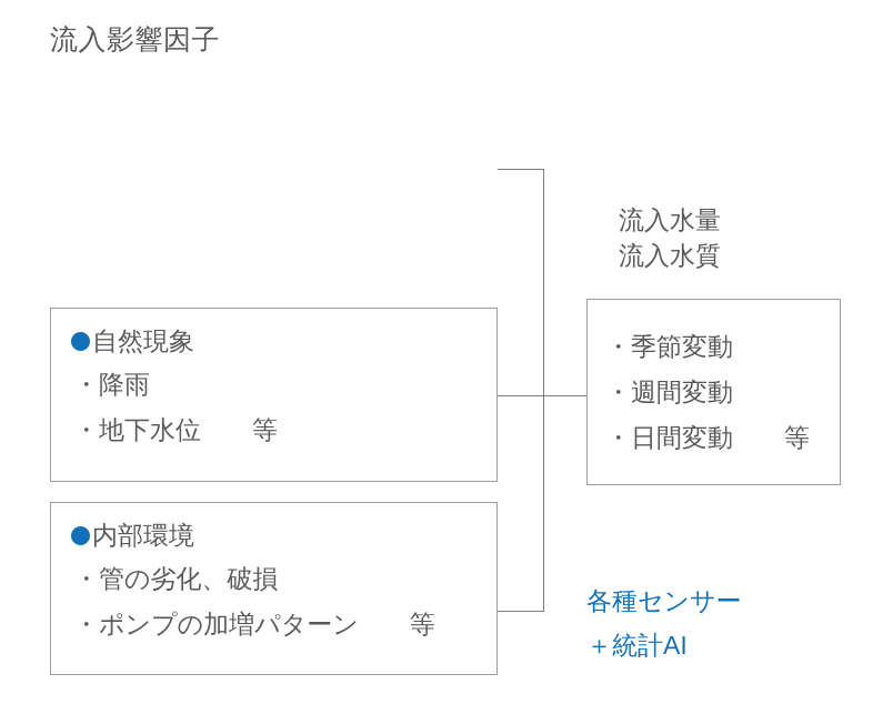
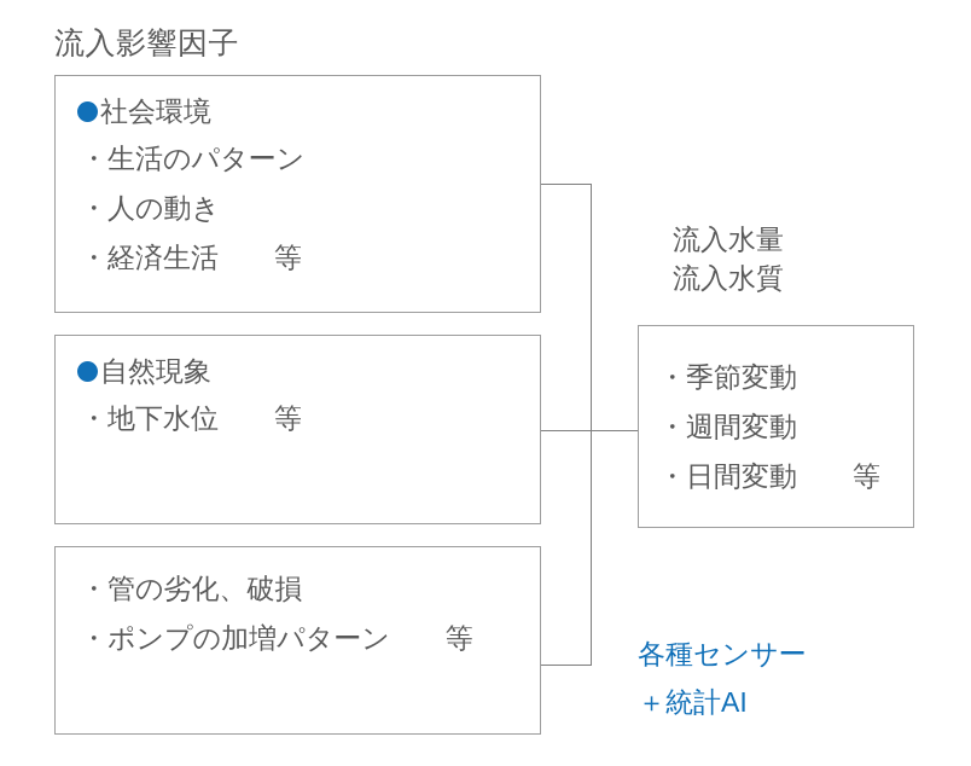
  流入影響因子
+ 社会環境
+ ・生活のパターン
+ ・人の動き
+ ・経済生活 等
  自然現象
- ・降雨
  ・地下水位 等
- 内部環境
  ・管の劣化、破損
  ・ポンプの加増パターン 等
  流入水量
  流入水質
  ・季節変動
  ・週間変動
  ・日間変動 等
  各種センサー
  ＋統計AI
